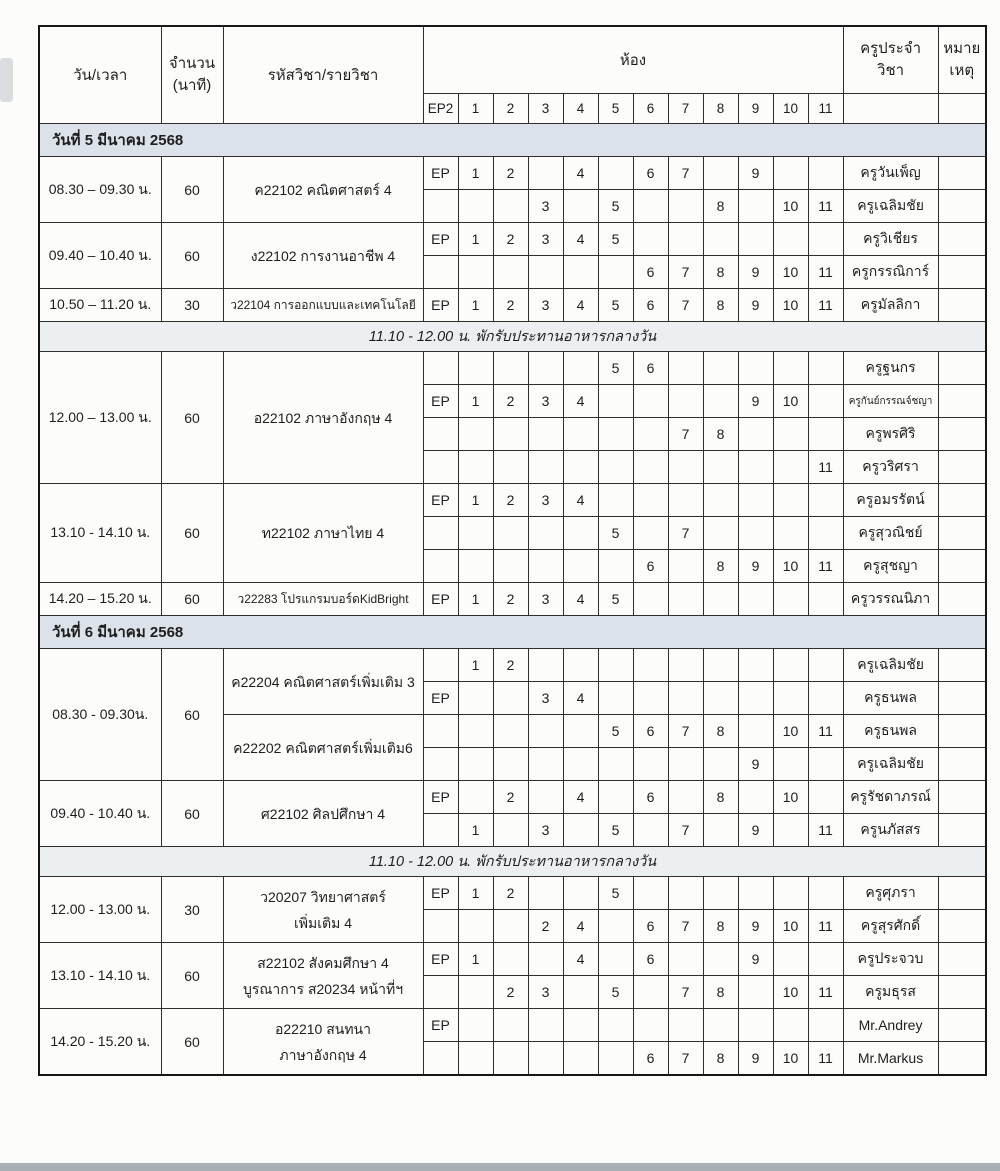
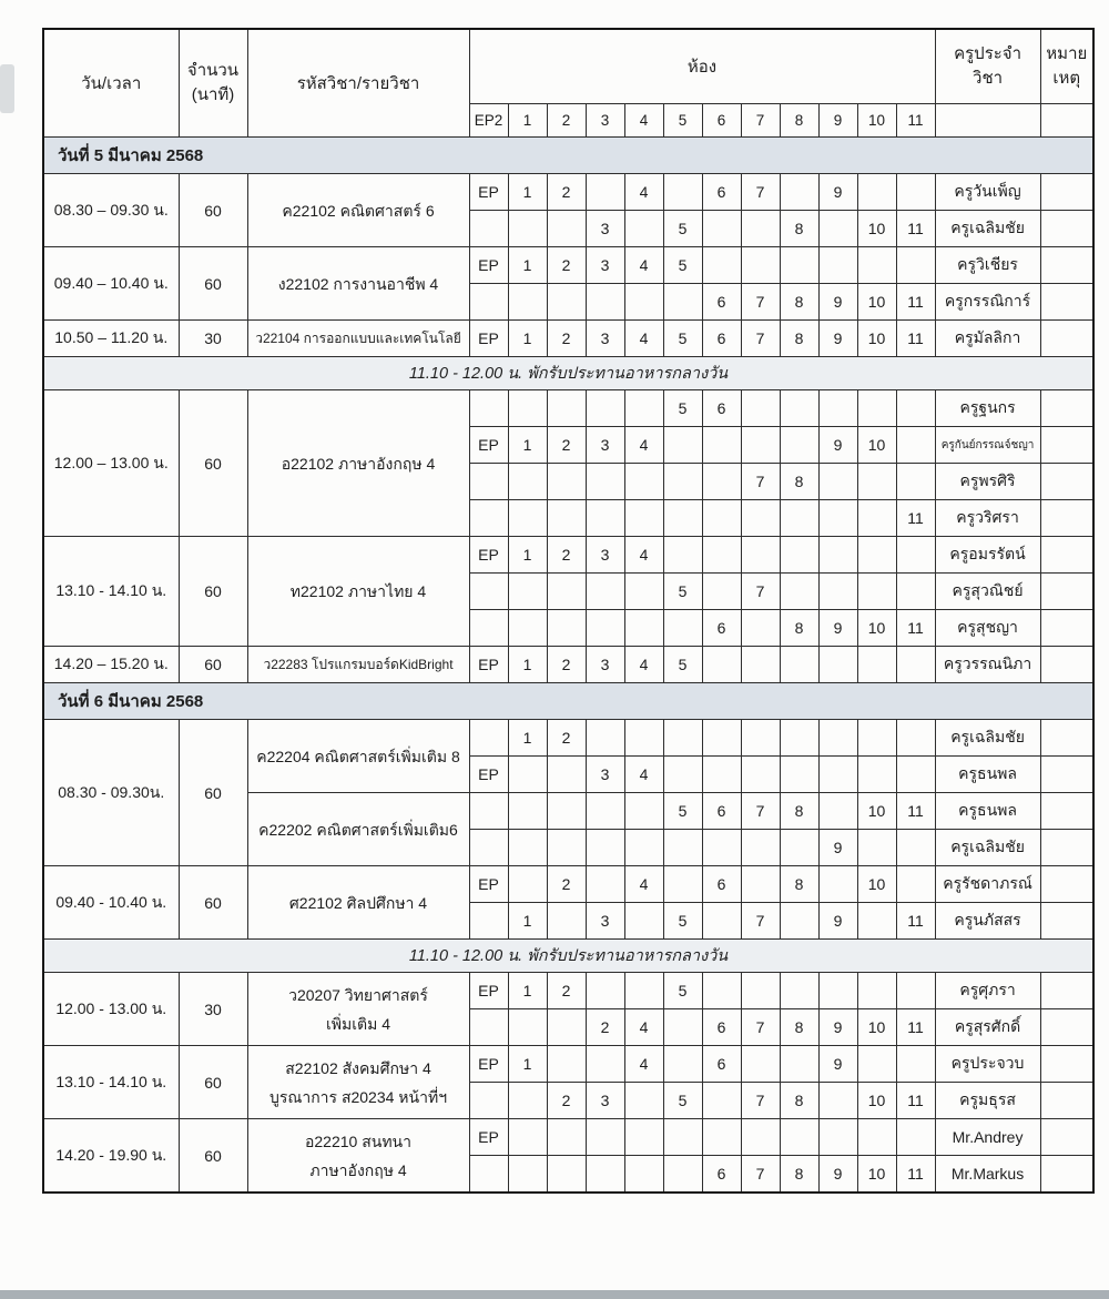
  วัน/เวลา	จำนวน (นาที)	รหัสวิชา/รายวิชา	ห้อง	ครูประจำ วิชา	หมาย เหตุ
  EP2	1	2	3	4	5	6	7	8	9	10	11
  วันที่ 5 มีนาคม 2568
- 08.30 – 09.30 น.	60	ค22102 คณิตศาสตร์ 4	EP	1	2		4		6	7		9			ครูวันเพ็ญ
+ 08.30 – 09.30 น.	60	ค22102 คณิตศาสตร์ 6	EP	1	2		4		6	7		9			ครูวันเพ็ญ
  			3		5			8		10	11	ครูเฉลิมชัย
  09.40 – 10.40 น.	60	ง22102 การงานอาชีพ 4	EP	1	2	3	4	5							ครูวิเชียร
  						6	7	8	9	10	11	ครูกรรณิการ์
  10.50 – 11.20 น.	30	ว22104 การออกแบบและเทคโนโลยี	EP	1	2	3	4	5	6	7	8	9	10	11	ครูมัลลิกา
  11.10 - 12.00 น. พักรับประทานอาหารกลางวัน
  12.00 – 13.00 น.	60	อ22102 ภาษาอังกฤษ 4						5	6						ครูฐนกร
  EP	1	2	3	4					9	10		ครูกันย์กรรณจ์ชญา
  							7	8				ครูพรศิริ
  											11	ครูวริศรา
  13.10 - 14.10 น.	60	ท22102 ภาษาไทย 4	EP	1	2	3	4								ครูอมรรัตน์
  					5		7					ครูสุวณิชย์
  						6		8	9	10	11	ครูสุชญา
  14.20 – 15.20 น.	60	ว22283 โปรแกรมบอร์ดKidBright	EP	1	2	3	4	5							ครูวรรณนิภา
  วันที่ 6 มีนาคม 2568
- 08.30 - 09.30น.	60	ค22204 คณิตศาสตร์เพิ่มเติม 3		1	2										ครูเฉลิมชัย
+ 08.30 - 09.30น.	60	ค22204 คณิตศาสตร์เพิ่มเติม 8		1	2										ครูเฉลิมชัย
  EP			3	4								ครูธนพล
  ค22202 คณิตศาสตร์เพิ่มเติม6						5	6	7	8		10	11	ครูธนพล
  									9			ครูเฉลิมชัย
  09.40 - 10.40 น.	60	ศ22102 ศิลปศึกษา 4	EP		2		4		6		8		10		ครูรัชดาภรณ์
  	1		3		5		7		9		11	ครูนภัสสร
  11.10 - 12.00 น. พักรับประทานอาหารกลางวัน
  12.00 - 13.00 น.	30	ว20207 วิทยาศาสตร์เพิ่มเติม 4	EP	1	2			5							ครูศุภรา
  			2	4		6	7	8	9	10	11	ครูสุรศักดิ์
  13.10 - 14.10 น.	60	ส22102 สังคมศึกษา 4บูรณาการ ส20234 หน้าที่ฯ	EP	1			4		6			9			ครูประจวบ
  		2	3		5		7	8		10	11	ครูมธุรส
- 14.20 - 15.20 น.	60	อ22210 สนทนาภาษาอังกฤษ 4	EP												Mr.Andrey
+ 14.20 - 19.90 น.	60	อ22210 สนทนาภาษาอังกฤษ 4	EP												Mr.Andrey
  						6	7	8	9	10	11	Mr.Markus
